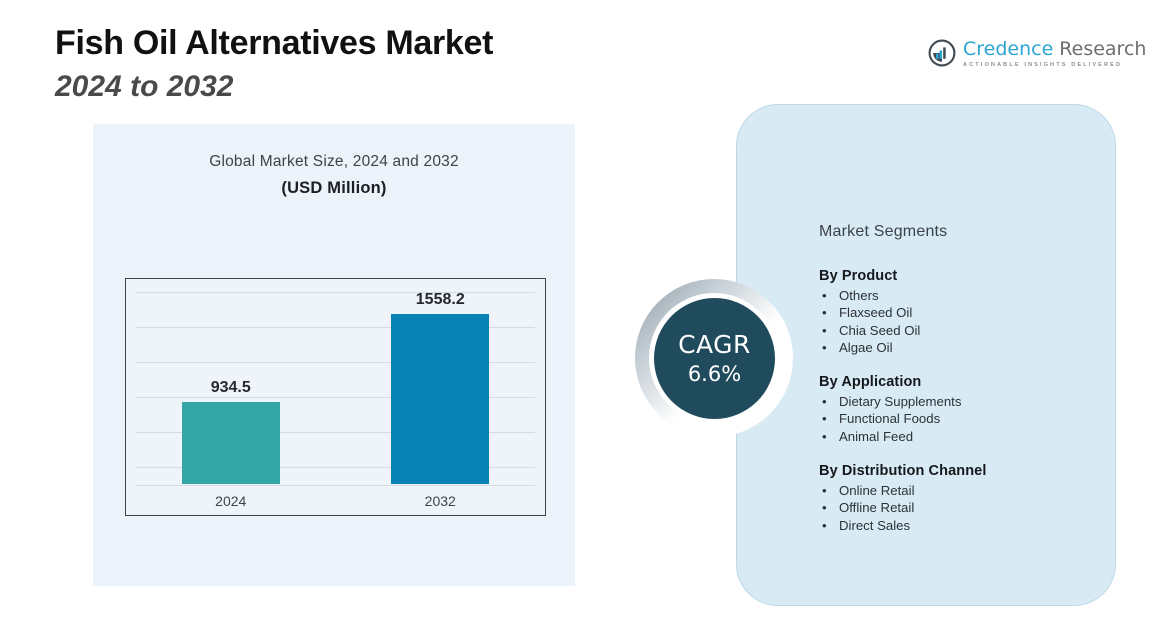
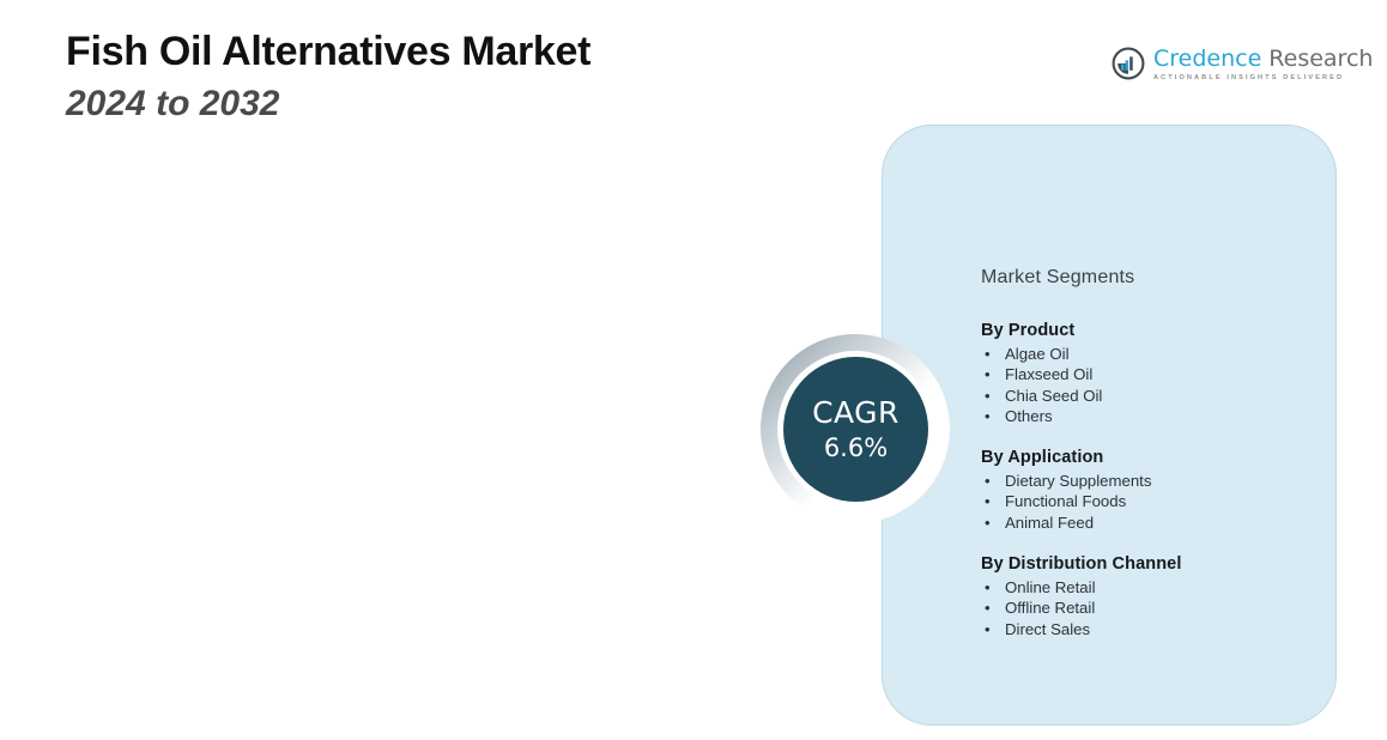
  Fish Oil Alternatives Market
  2024 to 2032
  Credence
  Research
- Global Market Size, 2024 and 2032
- (USD Million)
- 934.5
- 1558.2
- 2024
- 2032
  Market Segments
  By Product
  •
- Others
+ Algae Oil
  •
  Flaxseed Oil
  •
  Chia Seed Oil
  •
- Algae Oil
+ Others
  By Application
  •
  Dietary Supplements
  •
  Functional Foods
  •
  Animal Feed
  By Distribution Channel
  •
  Online Retail
  •
  Offline Retail
  •
  Direct Sales
  CAGR
  6.6%
